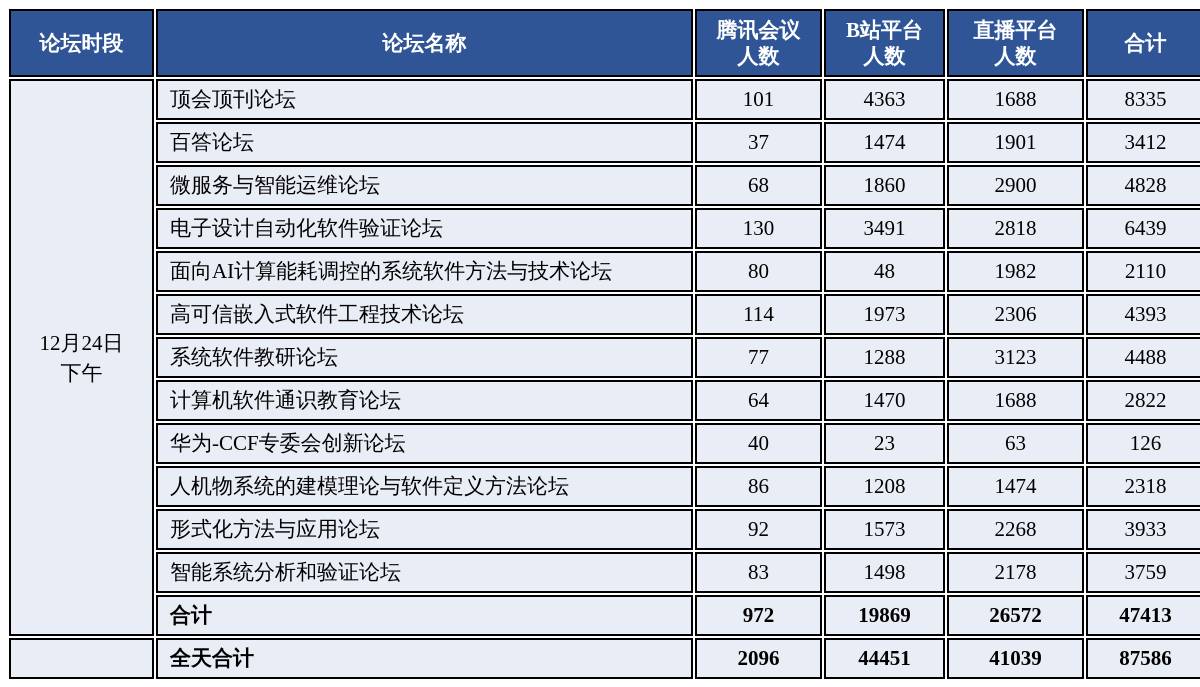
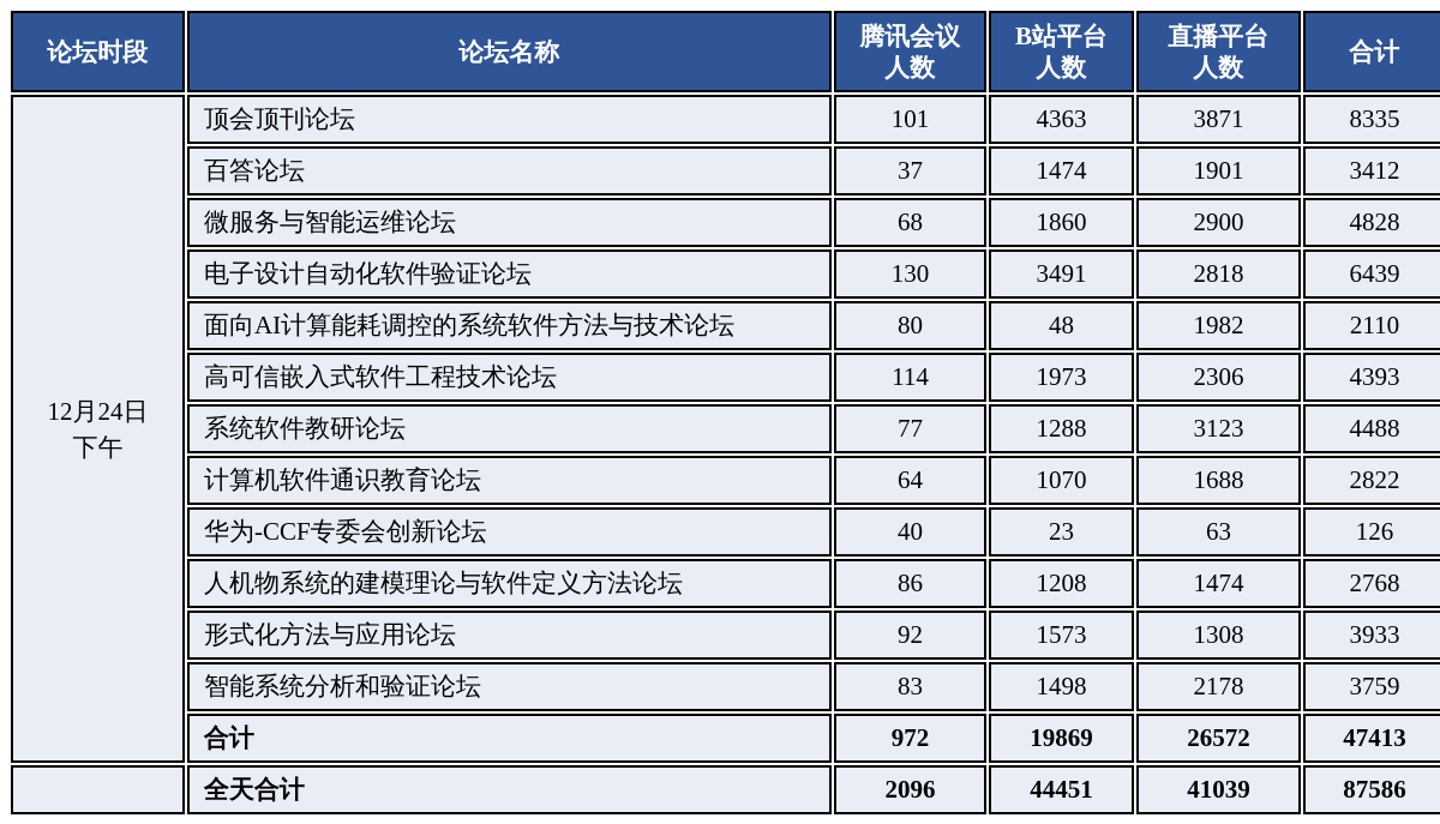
  论坛时段	论坛名称	腾讯会议 人数	B站平台 人数	直播平台 人数	合计
- 12月24日 下午	顶会顶刊论坛	101	4363	1688	8335
+ 12月24日 下午	顶会顶刊论坛	101	4363	3871	8335
  百答论坛	37	1474	1901	3412
  微服务与智能运维论坛	68	1860	2900	4828
  电子设计自动化软件验证论坛	130	3491	2818	6439
  面向AI计算能耗调控的系统软件方法与技术论坛	80	48	1982	2110
  高可信嵌入式软件工程技术论坛	114	1973	2306	4393
  系统软件教研论坛	77	1288	3123	4488
- 计算机软件通识教育论坛	64	1470	1688	2822
+ 计算机软件通识教育论坛	64	1070	1688	2822
  华为-CCF专委会创新论坛	40	23	63	126
- 人机物系统的建模理论与软件定义方法论坛	86	1208	1474	2318
+ 人机物系统的建模理论与软件定义方法论坛	86	1208	1474	2768
- 形式化方法与应用论坛	92	1573	2268	3933
+ 形式化方法与应用论坛	92	1573	1308	3933
  智能系统分析和验证论坛	83	1498	2178	3759
  合计	972	19869	26572	47413
  	全天合计	2096	44451	41039	87586
